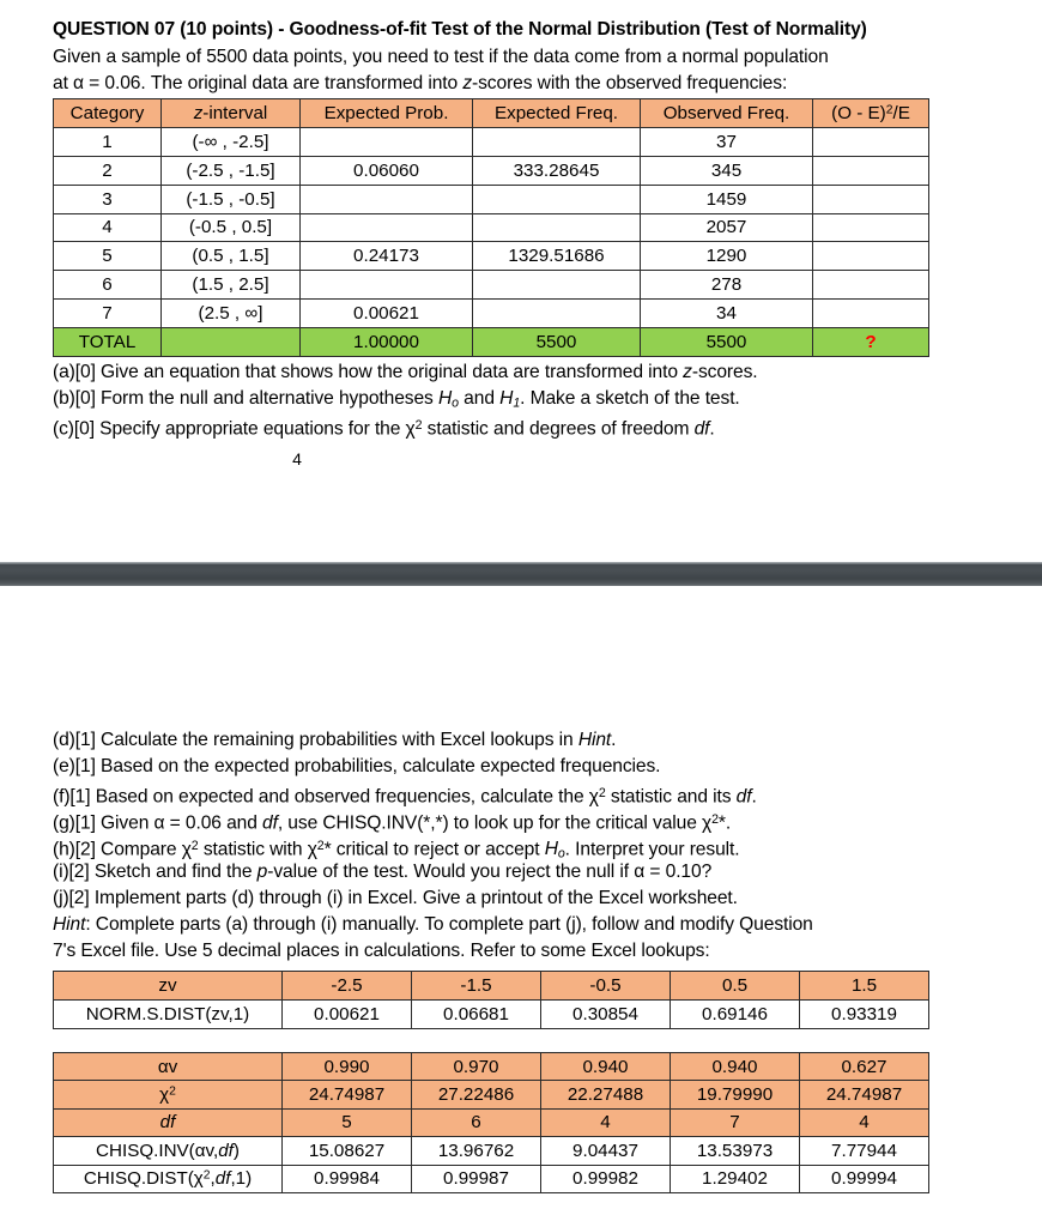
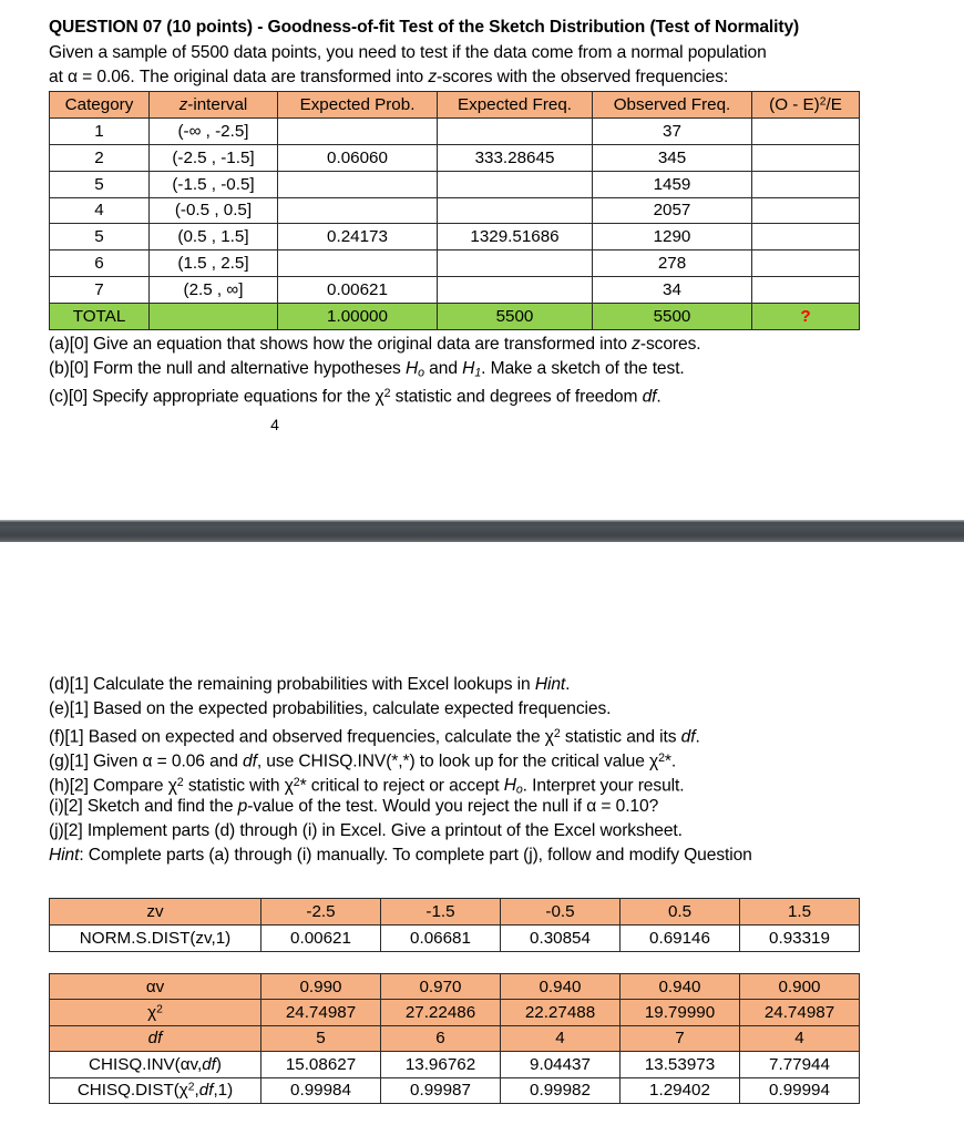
- QUESTION 07 (10 points) - Goodness-of-fit Test of the Normal Distribution (Test of Normality)
+ QUESTION 07 (10 points) - Goodness-of-fit Test of the Sketch Distribution (Test of Normality)
  Given a sample of 5500 data points, you need to test if the data come from a normal population
  at α = 0.06. The original data are transformed into z-scores with the observed frequencies:
  Category	z-interval	Expected Prob.	Expected Freq.	Observed Freq.	(O - E)2/E
  1	(-∞ , -2.5]			37
  2	(-2.5 , -1.5]	0.06060	333.28645	345
- 3	(-1.5 , -0.5]			1459
+ 5	(-1.5 , -0.5]			1459
  4	(-0.5 , 0.5]			2057
  5	(0.5 , 1.5]	0.24173	1329.51686	1290
  6	(1.5 , 2.5]			278
  7	(2.5 , ∞]	0.00621		34
  TOTAL		1.00000	5500	5500	?
  (a)[0] Give an equation that shows how the original data are transformed into z-scores.
  (b)[0] Form the null and alternative hypotheses Ho and H1. Make a sketch of the test.
  (c)[0] Specify appropriate equations for the χ2 statistic and degrees of freedom df.
  4
  (d)[1] Calculate the remaining probabilities with Excel lookups in Hint.
  (e)[1] Based on the expected probabilities, calculate expected frequencies.
  (f)[1] Based on expected and observed frequencies, calculate the χ2 statistic and its df.
  (g)[1] Given α = 0.06 and df, use CHISQ.INV(*,*) to look up for the critical value χ2*.
  (h)[2] Compare χ2 statistic with χ2* critical to reject or accept Ho. Interpret your result.
  (i)[2] Sketch and find the p-value of the test. Would you reject the null if α = 0.10?
  (j)[2] Implement parts (d) through (i) in Excel. Give a printout of the Excel worksheet.
  Hint: Complete parts (a) through (i) manually. To complete part (j), follow and modify Question
- 7's Excel file. Use 5 decimal places in calculations. Refer to some Excel lookups:
  zv	-2.5	-1.5	-0.5	0.5	1.5
  NORM.S.DIST(zv,1)	0.00621	0.06681	0.30854	0.69146	0.93319
- αv	0.990	0.970	0.940	0.940	0.627
+ αv	0.990	0.970	0.940	0.940	0.900
  χ2	24.74987	27.22486	22.27488	19.79990	24.74987
  df	5	6	4	7	4
  CHISQ.INV(αv,df)	15.08627	13.96762	9.04437	13.53973	7.77944
  CHISQ.DIST(χ2,df,1)	0.99984	0.99987	0.99982	1.29402	0.99994
